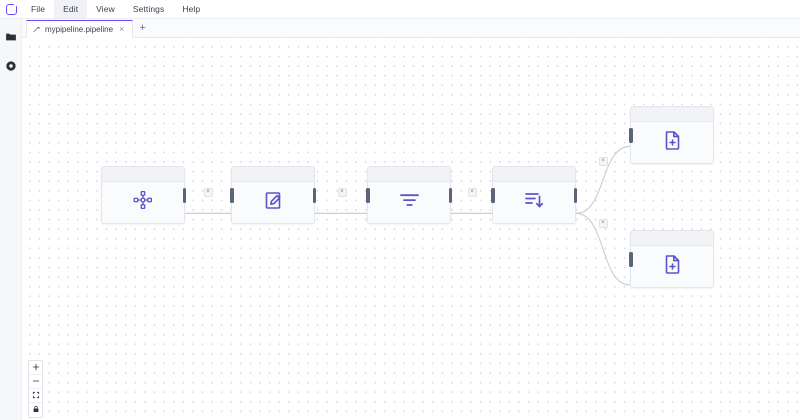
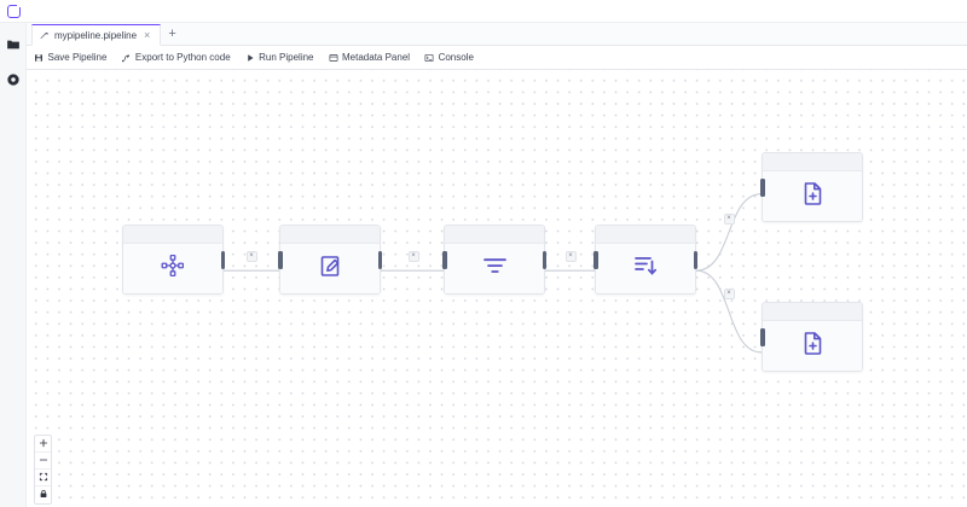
- File
- Edit
- View
- Settings
- Help
  mypipeline.pipeline
  ×
  +
+ Save Pipeline
+ Export to Python code
+ Run Pipeline
+ Metadata Panel
+ Console
